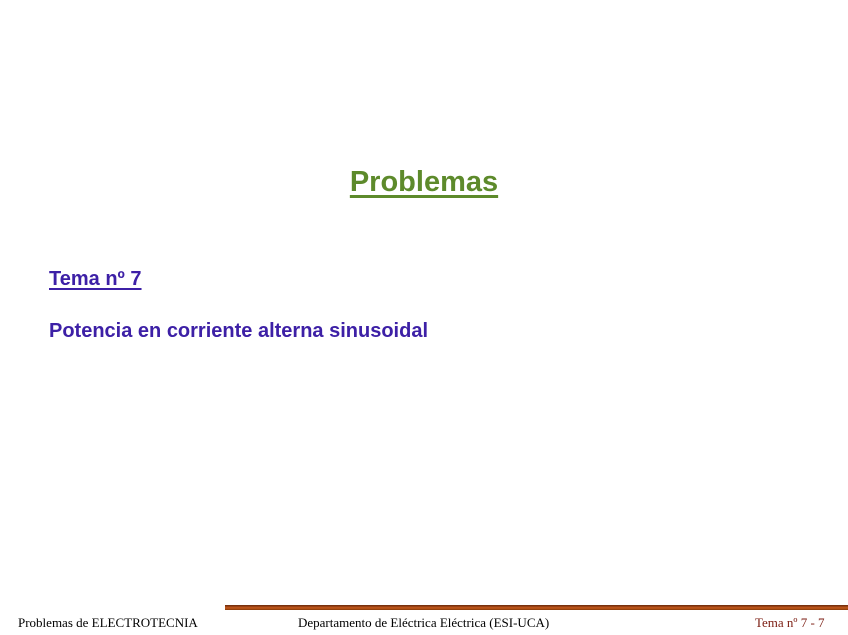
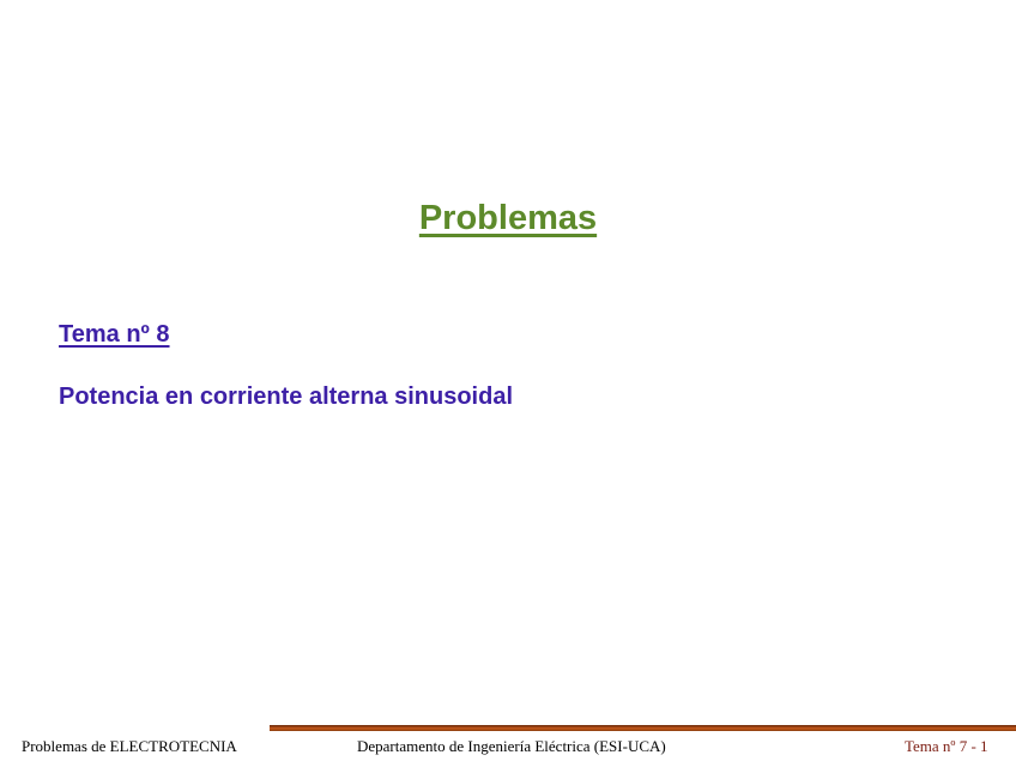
  Problemas
- Tema nº 7
+ Tema nº 8
  Potencia en corriente alterna sinusoidal
  Problemas de ELECTROTECNIA
- Departamento de Eléctrica Eléctrica (ESI-UCA)
+ Departamento de Ingeniería Eléctrica (ESI-UCA)
- Tema nº 7 - 7
+ Tema nº 7 - 1
